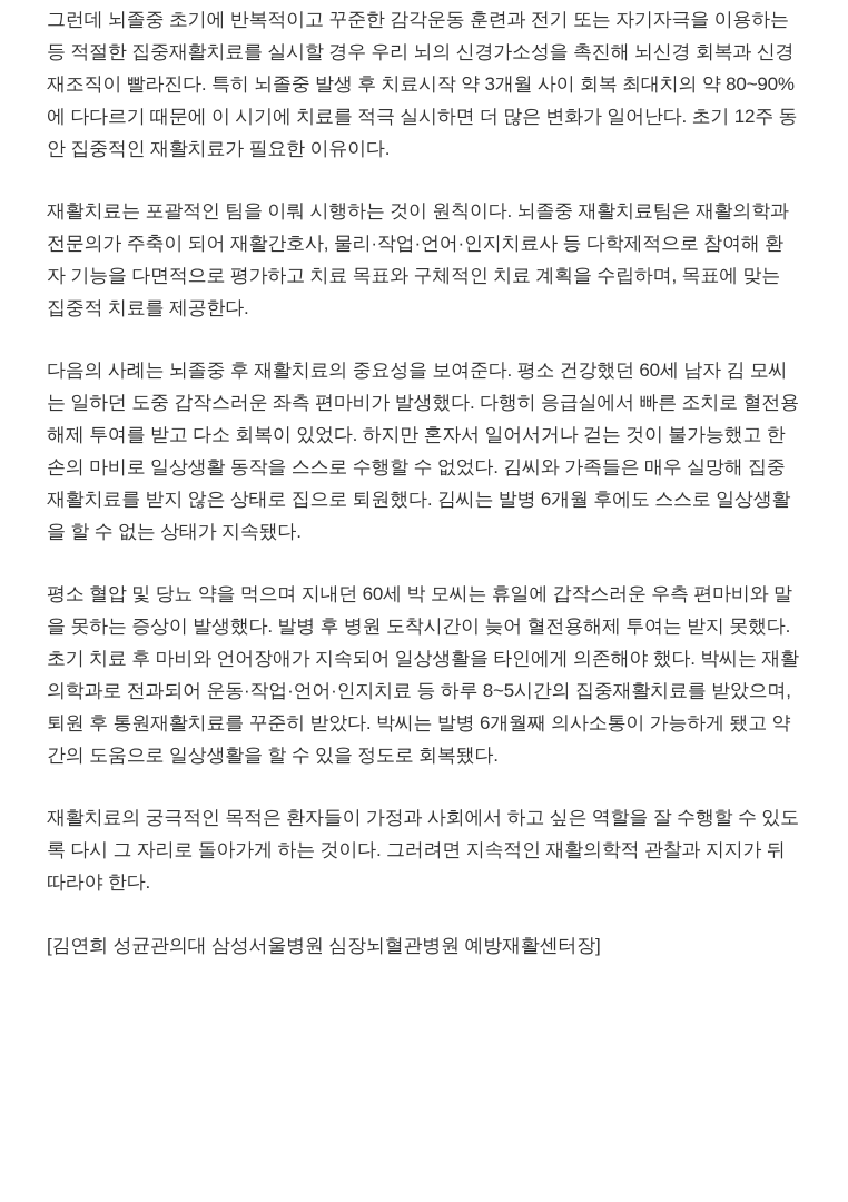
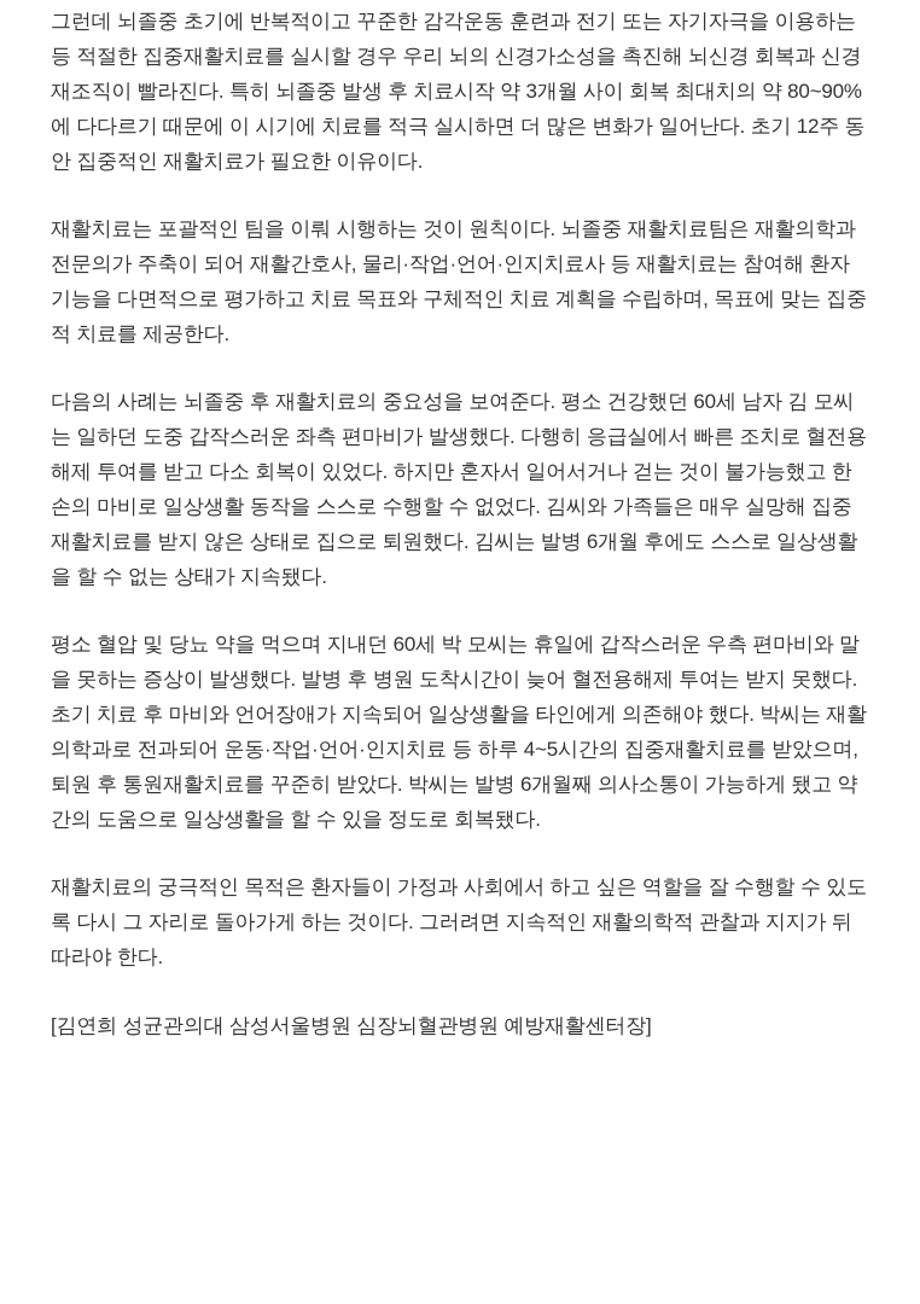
  그런데 뇌졸중 초기에 반복적이고 꾸준한 감각운동 훈련과 전기 또는 자기자극을 이용하는 등 적절한 집중재활치료를 실시할 경우 우리 뇌의 신경가소성을 촉진해 뇌신경 회복과 신경 재조직이 빨라진다. 특히 뇌졸중 발생 후 치료시작 약 3개월 사이 회복 최대치의 약 80~90%에 다다르기 때문에 이 시기에 치료를 적극 실시하면 더 많은 변화가 일어난다. 초기 12주 동안 집중적인 재활치료가 필요한 이유이다.
- 재활치료는 포괄적인 팀을 이뤄 시행하는 것이 원칙이다. 뇌졸중 재활치료팀은 재활의학과 전문의가 주축이 되어 재활간호사, 물리·작업·언어·인지치료사 등 다학제적으로 참여해 환자 기능을 다면적으로 평가하고 치료 목표와 구체적인 치료 계획을 수립하며, 목표에 맞는 집중적 치료를 제공한다.
+ 재활치료는 포괄적인 팀을 이뤄 시행하는 것이 원칙이다. 뇌졸중 재활치료팀은 재활의학과 전문의가 주축이 되어 재활간호사, 물리·작업·언어·인지치료사 등 재활치료는 참여해 환자 기능을 다면적으로 평가하고 치료 목표와 구체적인 치료 계획을 수립하며, 목표에 맞는 집중적 치료를 제공한다.
  다음의 사례는 뇌졸중 후 재활치료의 중요성을 보여준다. 평소 건강했던 60세 남자 김 모씨는 일하던 도중 갑작스러운 좌측 편마비가 발생했다. 다행히 응급실에서 빠른 조치로 혈전용해제 투여를 받고 다소 회복이 있었다. 하지만 혼자서 일어서거나 걷는 것이 불가능했고 한 손의 마비로 일상생활 동작을 스스로 수행할 수 없었다. 김씨와 가족들은 매우 실망해 집중재활치료를 받지 않은 상태로 집으로 퇴원했다. 김씨는 발병 6개월 후에도 스스로 일상생활을 할 수 없는 상태가 지속됐다.
- 평소 혈압 및 당뇨 약을 먹으며 지내던 60세 박 모씨는 휴일에 갑작스러운 우측 편마비와 말을 못하는 증상이 발생했다. 발병 후 병원 도착시간이 늦어 혈전용해제 투여는 받지 못했다. 초기 치료 후 마비와 언어장애가 지속되어 일상생활을 타인에게 의존해야 했다. 박씨는 재활의학과로 전과되어 운동·작업·언어·인지치료 등 하루 8~5시간의 집중재활치료를 받았으며, 퇴원 후 통원재활치료를 꾸준히 받았다. 박씨는 발병 6개월째 의사소통이 가능하게 됐고 약간의 도움으로 일상생활을 할 수 있을 정도로 회복됐다.
+ 평소 혈압 및 당뇨 약을 먹으며 지내던 60세 박 모씨는 휴일에 갑작스러운 우측 편마비와 말을 못하는 증상이 발생했다. 발병 후 병원 도착시간이 늦어 혈전용해제 투여는 받지 못했다. 초기 치료 후 마비와 언어장애가 지속되어 일상생활을 타인에게 의존해야 했다. 박씨는 재활의학과로 전과되어 운동·작업·언어·인지치료 등 하루 4~5시간의 집중재활치료를 받았으며, 퇴원 후 통원재활치료를 꾸준히 받았다. 박씨는 발병 6개월째 의사소통이 가능하게 됐고 약간의 도움으로 일상생활을 할 수 있을 정도로 회복됐다.
  재활치료의 궁극적인 목적은 환자들이 가정과 사회에서 하고 싶은 역할을 잘 수행할 수 있도록 다시 그 자리로 돌아가게 하는 것이다. 그러려면 지속적인 재활의학적 관찰과 지지가 뒤따라야 한다.
  [김연희 성균관의대 삼성서울병원 심장뇌혈관병원 예방재활센터장]
